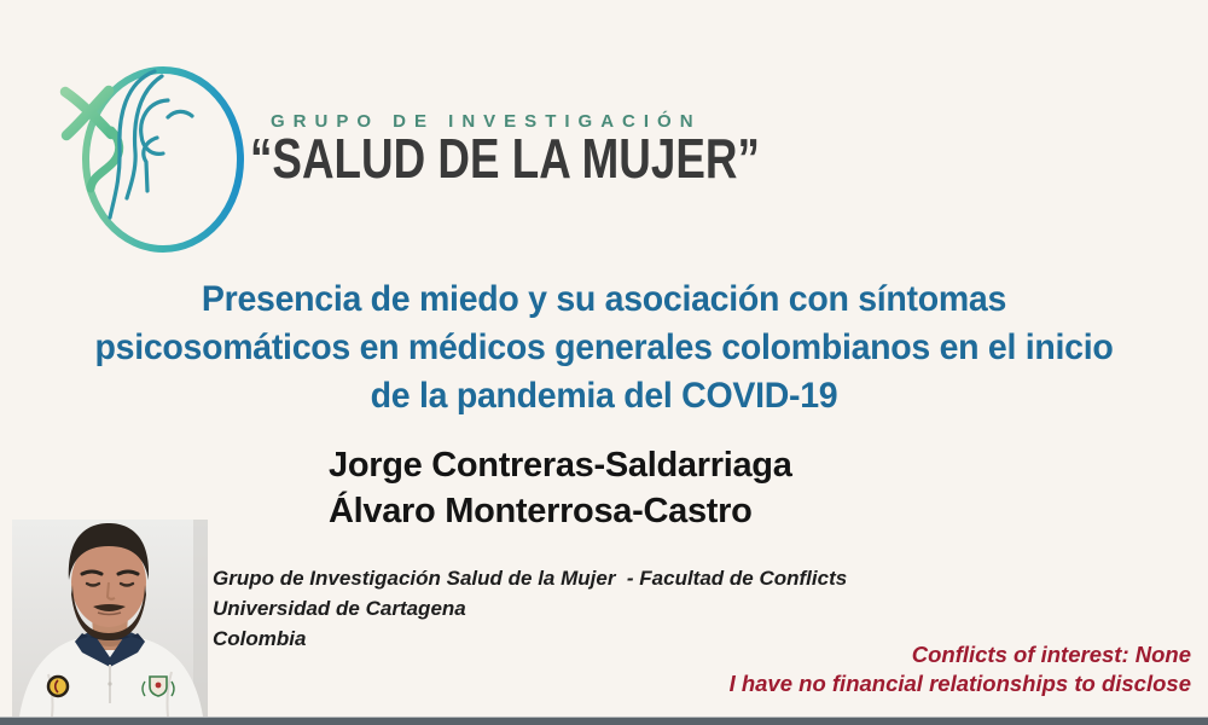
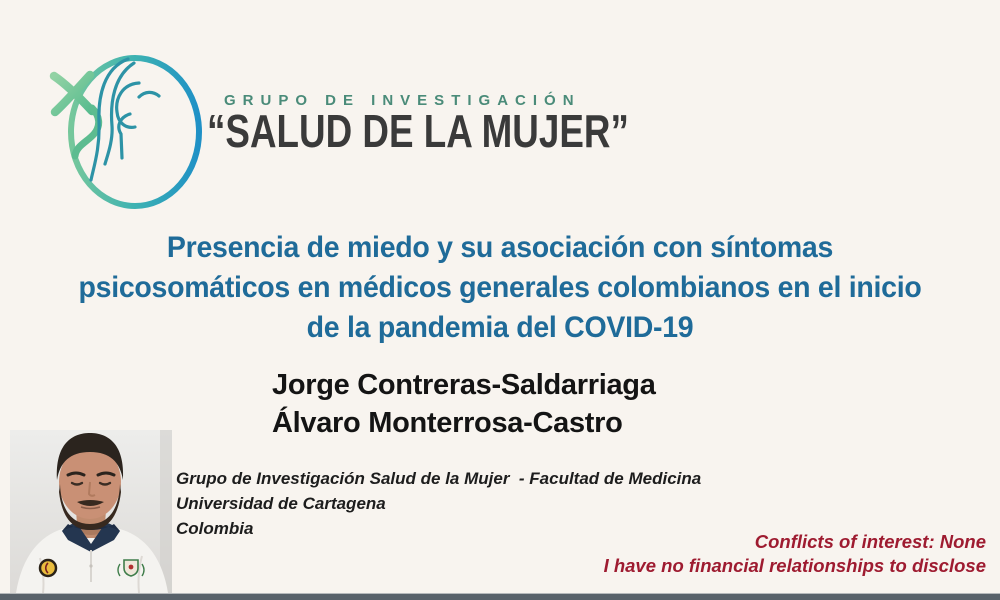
  GRUPO DE INVESTIGACIÓN
  “SALUD DE LA MUJER”
  Presencia de miedo y su asociación con síntomas
  psicosomáticos en médicos generales colombianos en el inicio
  de la pandemia del COVID-19
  Jorge Contreras-Saldarriaga
  Álvaro Monterrosa-Castro
- Grupo de Investigación Salud de la Mujer - Facultad de Conflicts
+ Grupo de Investigación Salud de la Mujer - Facultad de Medicina
  Universidad de Cartagena
  Colombia
  Conflicts of interest: None
  I have no financial relationships to disclose
